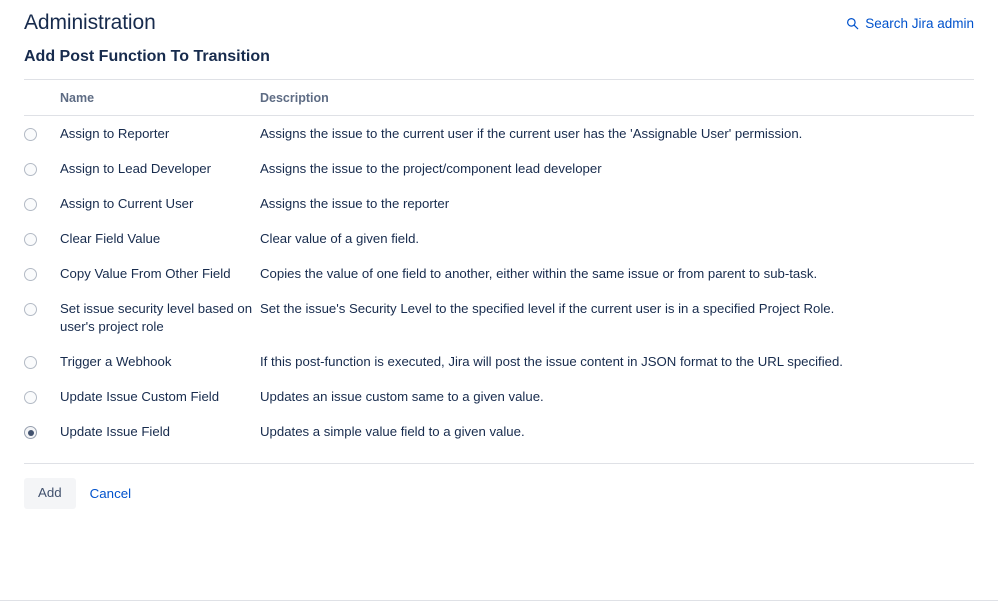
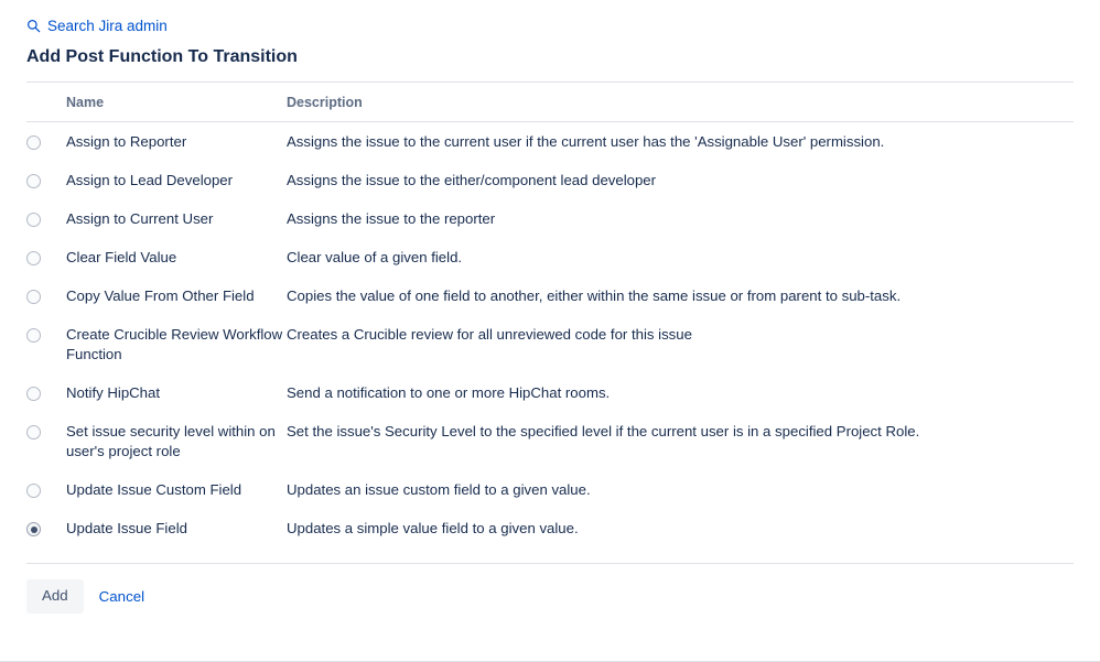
- Administration
  Search Jira admin
  Add Post Function To Transition
  	Name	Description
  	Assign to Reporter	Assigns the issue to the current user if the current user has the 'Assignable User' permission.
- 	Assign to Lead Developer	Assigns the issue to the project/component lead developer
+ 	Assign to Lead Developer	Assigns the issue to the either/component lead developer
  	Assign to Current User	Assigns the issue to the reporter
  	Clear Field Value	Clear value of a given field.
  	Copy Value From Other Field	Copies the value of one field to another, either within the same issue or from parent to sub-task.
+ 	Create Crucible Review Workflow Function	Creates a Crucible review for all unreviewed code for this issue
+ 	Notify HipChat	Send a notification to one or more HipChat rooms.
- 	Set issue security level based on user's project role	Set the issue's Security Level to the specified level if the current user is in a specified Project Role.
+ 	Set issue security level within on user's project role	Set the issue's Security Level to the specified level if the current user is in a specified Project Role.
- 	Trigger a Webhook	If this post-function is executed, Jira will post the issue content in JSON format to the URL specified.
- 	Update Issue Custom Field	Updates an issue custom same to a given value.
+ 	Update Issue Custom Field	Updates an issue custom field to a given value.
  	Update Issue Field	Updates a simple value field to a given value.
  Add
  Cancel
